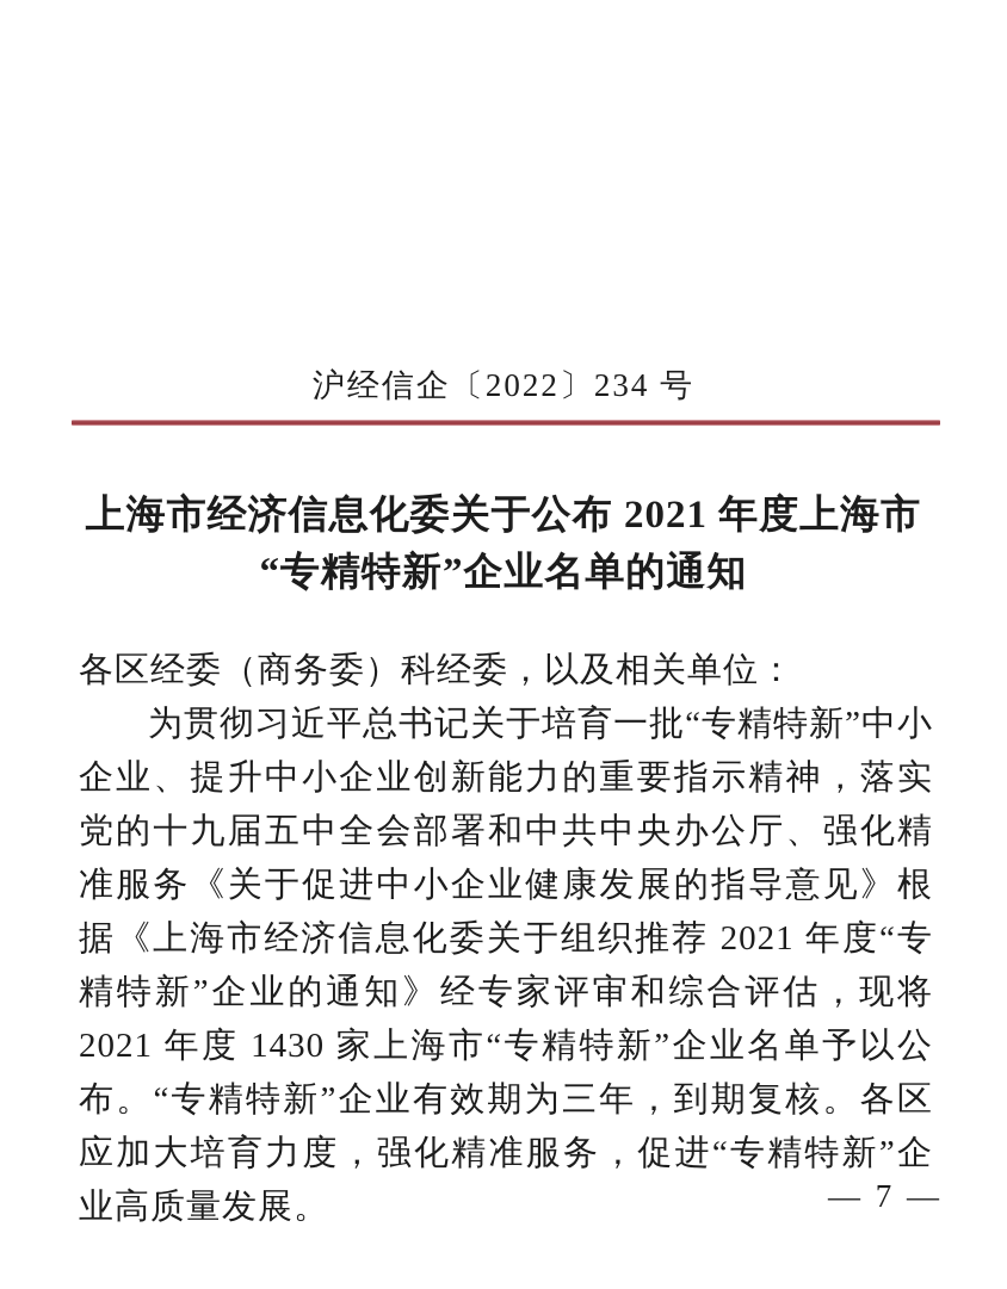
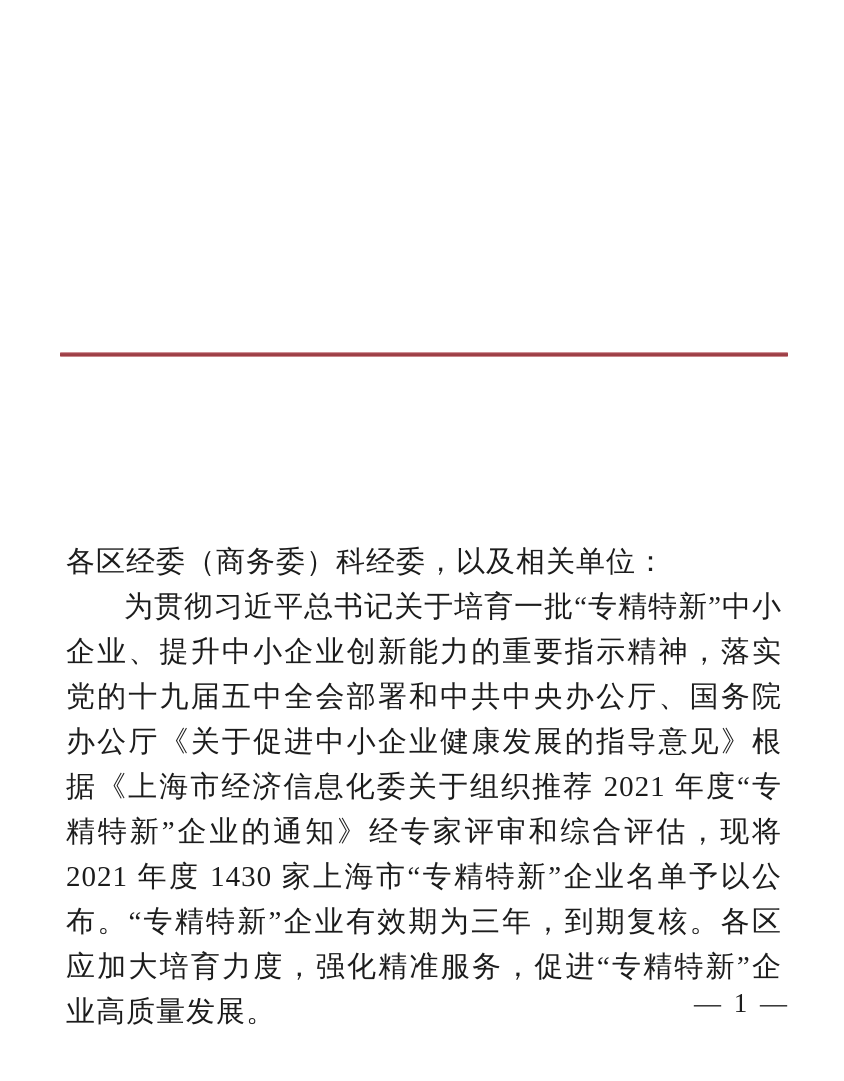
- 沪经信企〔2022〕234 号
- 上海市经济信息化委关于公布 2021 年度上海市
- “专精特新”企业名单的通知
  各区经委（商务委）科经委，以及相关单位：
- 为贯彻习近平总书记关于培育一批“专精特新”中小企业、提升中小企业创新能力的重要指示精神，落实党的十九届五中全会部署和中共中央办公厅、强化精准服务《关于促进中小企业健康发展的指导意见》根据《上海市经济信息化委关于组织推荐 2021 年度“专精特新”企业的通知》经专家评审和综合评估，现将 2021 年度 1430 家上海市“专精特新”企业名单予以公布。“专精特新”企业有效期为三年，到期复核。各区应加大培育力度，强化精准服务，促进“专精特新”企业高质量发展。
+ 为贯彻习近平总书记关于培育一批“专精特新”中小企业、提升中小企业创新能力的重要指示精神，落实党的十九届五中全会部署和中共中央办公厅、国务院办公厅《关于促进中小企业健康发展的指导意见》根据《上海市经济信息化委关于组织推荐 2021 年度“专精特新”企业的通知》经专家评审和综合评估，现将 2021 年度 1430 家上海市“专精特新”企业名单予以公布。“专精特新”企业有效期为三年，到期复核。各区应加大培育力度，强化精准服务，促进“专精特新”企业高质量发展。
- — 7 —
+ — 1 —
